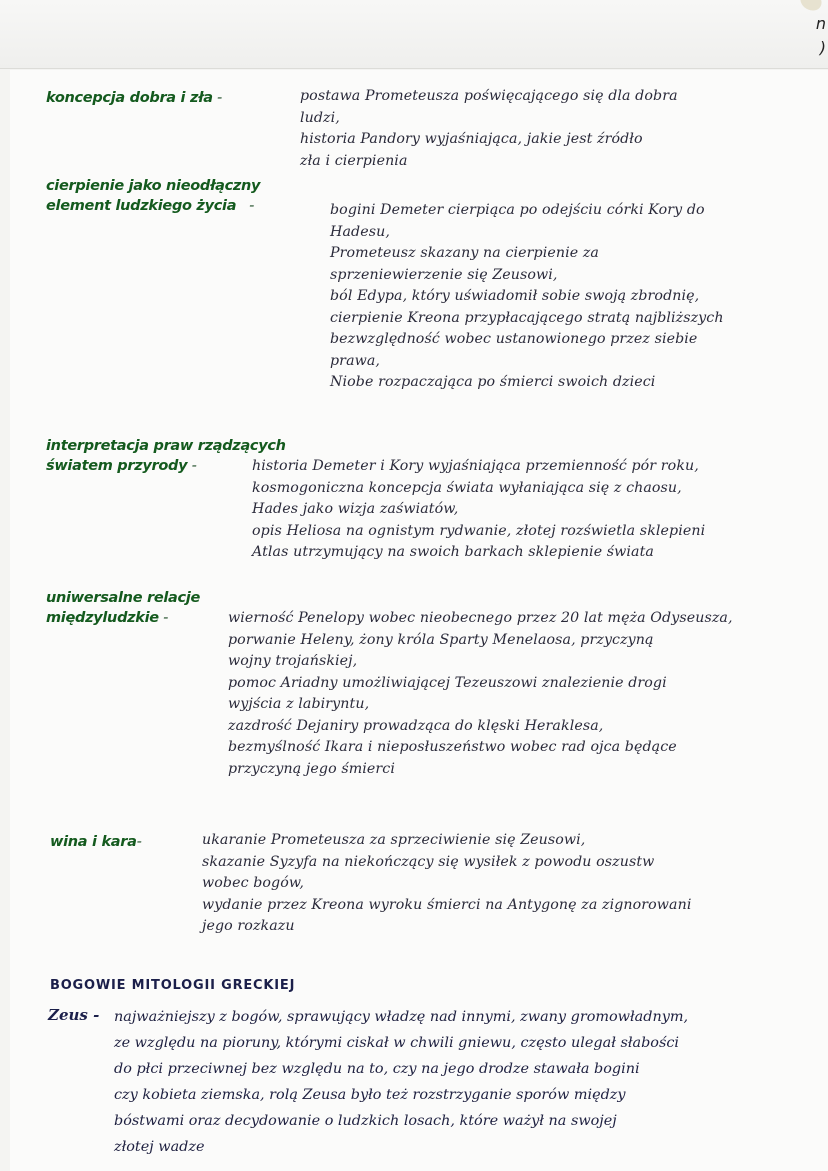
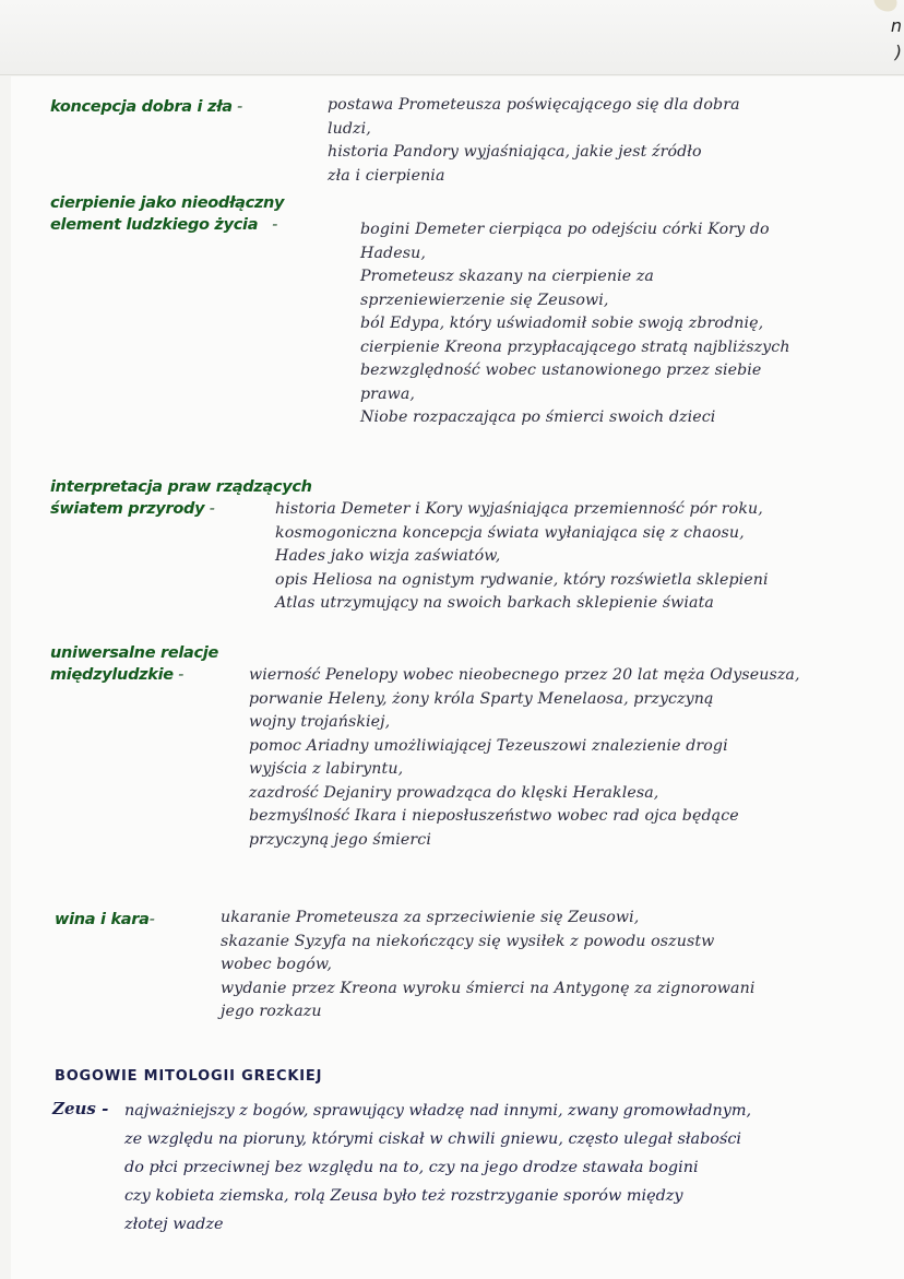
  n
  )
  koncepcja dobra i zła -
  postawa Prometeusza poświęcającego się dla dobra
  ludzi,
  historia Pandory wyjaśniająca, jakie jest źródło
  zła i cierpienia
  cierpienie jako nieodłączny
  element ludzkiego życia -
  bogini Demeter cierpiąca po odejściu córki Kory do
  Hadesu,
  Prometeusz skazany na cierpienie za
  sprzeniewierzenie się Zeusowi,
  ból Edypa, który uświadomił sobie swoją zbrodnię,
  cierpienie Kreona przypłacającego stratą najbliższych
  bezwzględność wobec ustanowionego przez siebie
  prawa,
  Niobe rozpaczająca po śmierci swoich dzieci
  interpretacja praw rządzących
  światem przyrody -
  historia Demeter i Kory wyjaśniająca przemienność pór roku,
  kosmogoniczna koncepcja świata wyłaniająca się z chaosu,
  Hades jako wizja zaświatów,
- opis Heliosa na ognistym rydwanie, złotej rozświetla sklepieni
+ opis Heliosa na ognistym rydwanie, który rozświetla sklepieni
  Atlas utrzymujący na swoich barkach sklepienie świata
  uniwersalne relacje
  międzyludzkie -
  wierność Penelopy wobec nieobecnego przez 20 lat męża Odyseusza,
  porwanie Heleny, żony króla Sparty Menelaosa, przyczyną
  wojny trojańskiej,
  pomoc Ariadny umożliwiającej Tezeuszowi znalezienie drogi
  wyjścia z labiryntu,
  zazdrość Dejaniry prowadząca do klęski Heraklesa,
  bezmyślność Ikara i nieposłuszeństwo wobec rad ojca będące
  przyczyną jego śmierci
  wina i kara-
  ukaranie Prometeusza za sprzeciwienie się Zeusowi,
  skazanie Syzyfa na niekończący się wysiłek z powodu oszustw
  wobec bogów,
  wydanie przez Kreona wyroku śmierci na Antygonę za zignorowani
  jego rozkazu
  BOGOWIE MITOLOGII GRECKIEJ
  Zeus -
  najważniejszy z bogów, sprawujący władzę nad innymi, zwany gromowładnym,
  ze względu na pioruny, którymi ciskał w chwili gniewu, często ulegał słabości
  do płci przeciwnej bez względu na to, czy na jego drodze stawała bogini
  czy kobieta ziemska, rolą Zeusa było też rozstrzyganie sporów między
- bóstwami oraz decydowanie o ludzkich losach, które ważył na swojej
  złotej wadze
